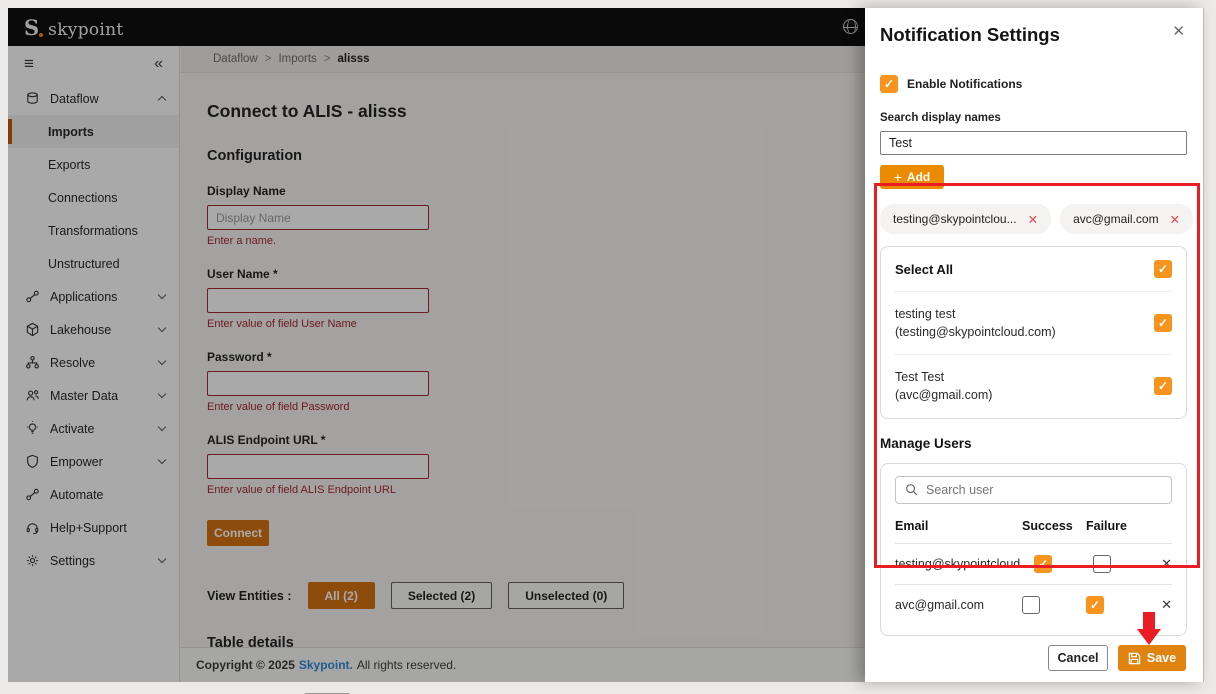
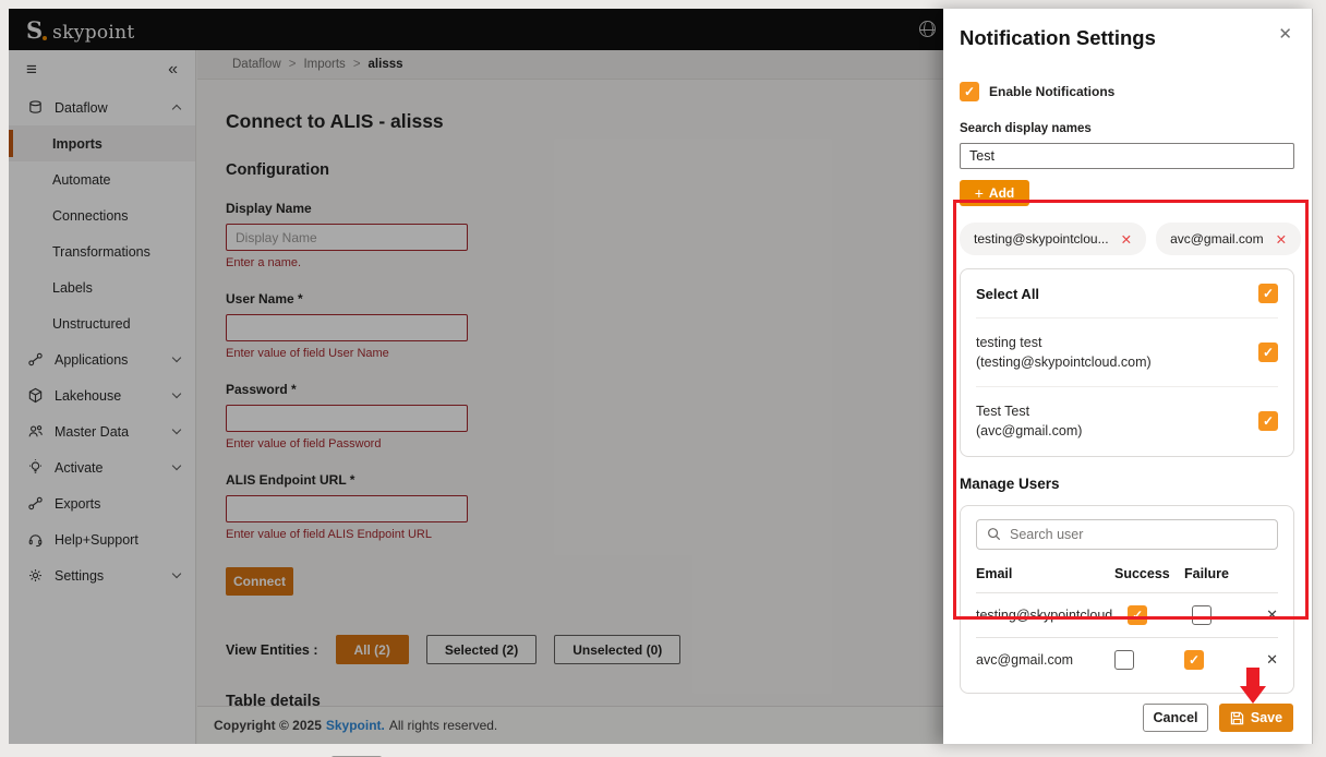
  S
  skypoint
  ≡
  «
  Dataflow
  Imports
- Exports
+ Automate
  Connections
  Transformations
+ Labels
  Unstructured
  Applications
  Lakehouse
- Resolve
  Master Data
  Activate
- Empower
- Automate
+ Exports
  Help+Support
  Settings
  Dataflow
  >
  Imports
  >
  alisss
  Connect to ALIS - alisss
  Configuration
  Display Name
  Display Name
  Enter a name.
  User Name *
  Enter value of field User Name
  Password *
  Enter value of field Password
  ALIS Endpoint URL *
  Enter value of field ALIS Endpoint URL
  Connect
  View Entities :
  All (2)
  Selected (2)
  Unselected (0)
  Table details
  Copyright © 2025
  Skypoint.
  All rights reserved.
  Notification Settings
  ✕
  ✓
  Enable Notifications
  Search display names
  Test
  +
  Add
  testing@skypointclou...
  ✕
  avc@gmail.com
  ✕
  Select All
  ✓
  testing test
  (testing@skypointcloud.com)
  ✓
  Test Test
  (avc@gmail.com)
  ✓
  Manage Users
  Search user
  Email
  Success
  Failure
  testing@skypointcloud....
  ✓
  ✕
  avc@gmail.com
  ✓
  ✕
  Cancel
  Save
